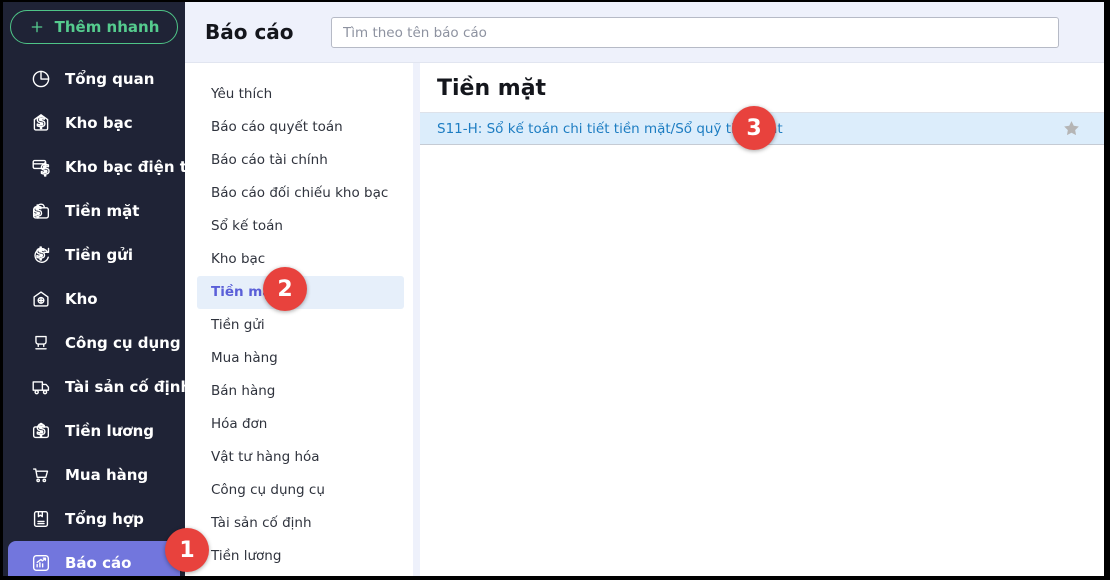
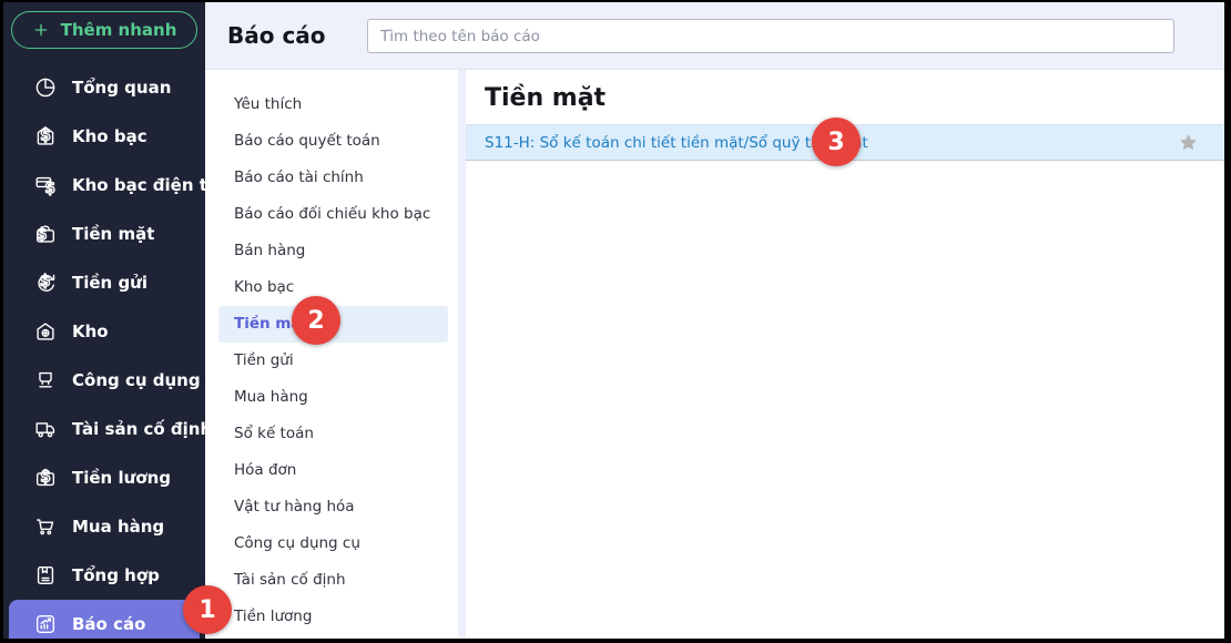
  Thêm nhanh
  Tổng quan
  Kho bạc
  Kho bạc điện t
  Tiền mặt
  Tiền gửi
  Kho
  Công cụ dụng
  Tài sản cố địn
  Tiền lương
  Mua hàng
  Tổng hợp
  Báo cáo
  Báo cáo
  Tìm theo tên báo cáo
  Yêu thích
  Báo cáo quyết toán
  Báo cáo tài chính
  Báo cáo đối chiếu kho bạc
- Sổ kế toán
+ Bán hàng
  Kho bạc
  Tiền m
  Tiền gửi
  Mua hàng
- Bán hàng
+ Sổ kế toán
  Hóa đơn
  Vật tư hàng hóa
  Công cụ dụng cụ
  Tài sản cố định
  Tiền lương
  Tiền mặt
  S11-H: Sổ kế toán chi tiết tiền mặt/Sổ quỹ tt
  1
  2
  3
